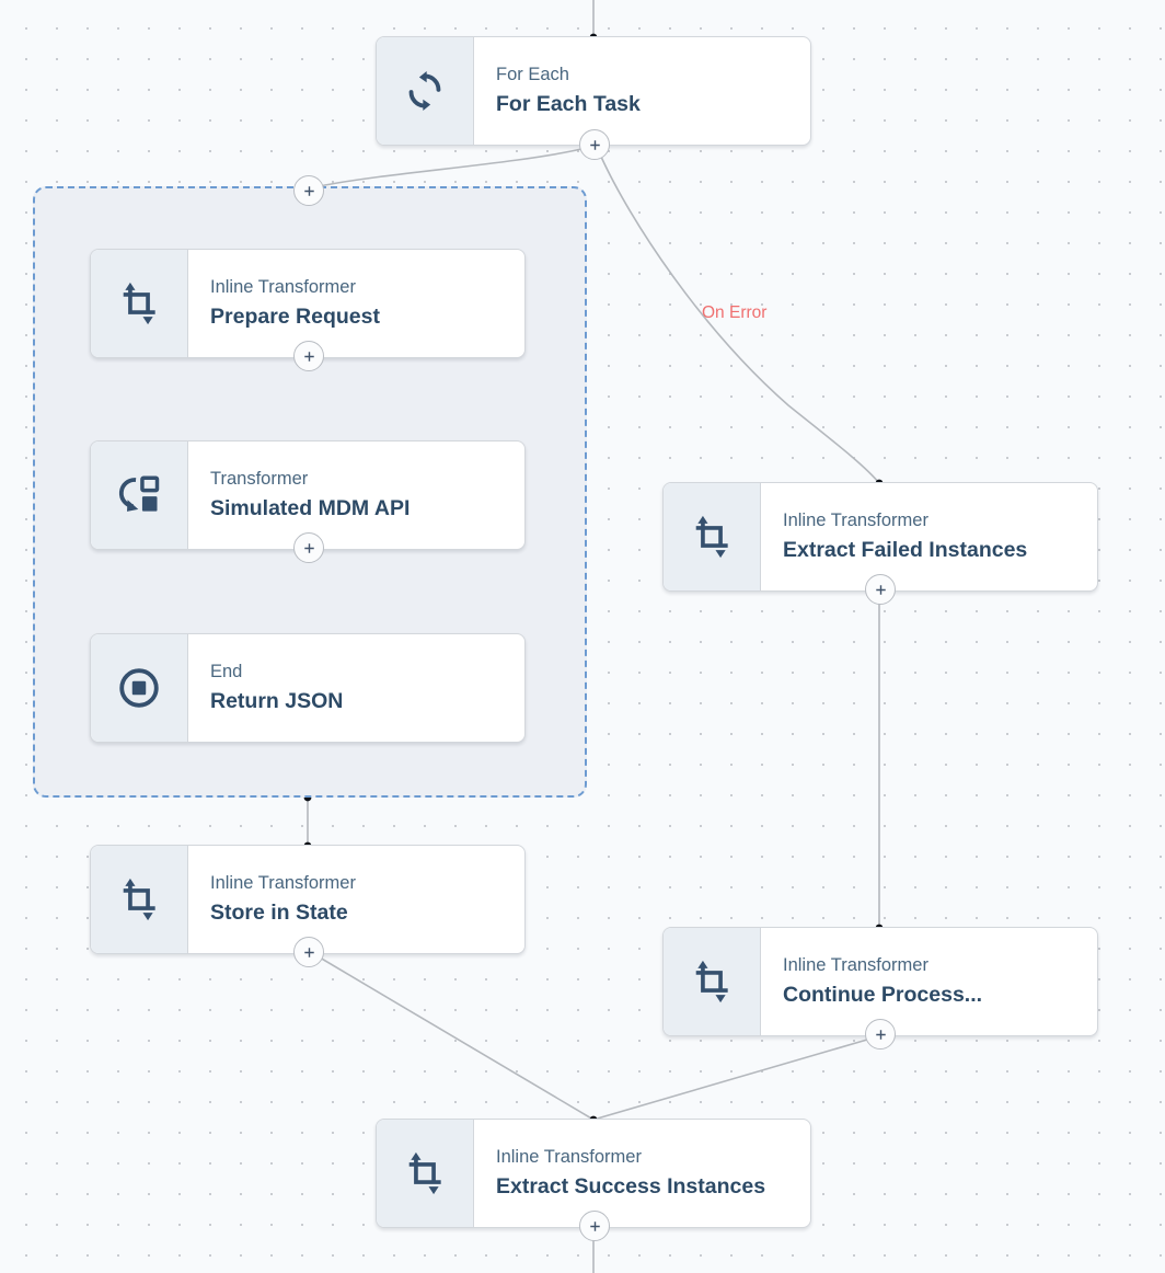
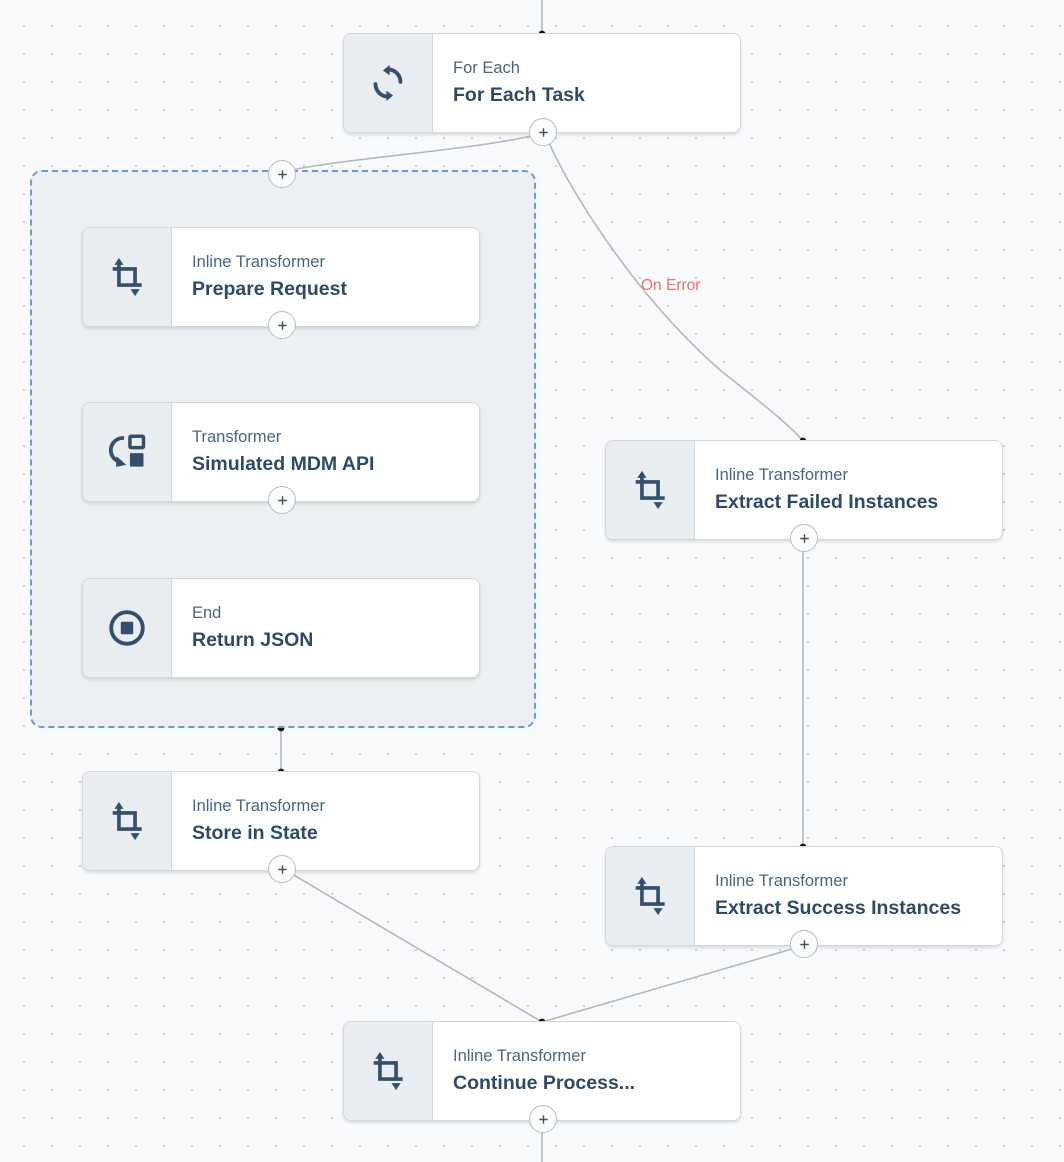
  For Each
  For Each Task
  Inline Transformer
  Prepare Request
  Transformer
  Simulated MDM API
  End
  Return JSON
  Inline Transformer
  Store in State
  Inline Transformer
  Extract Failed Instances
  Inline Transformer
- Continue Process...
+ Extract Success Instances
  Inline Transformer
- Extract Success Instances
+ Continue Process...
  On Error
